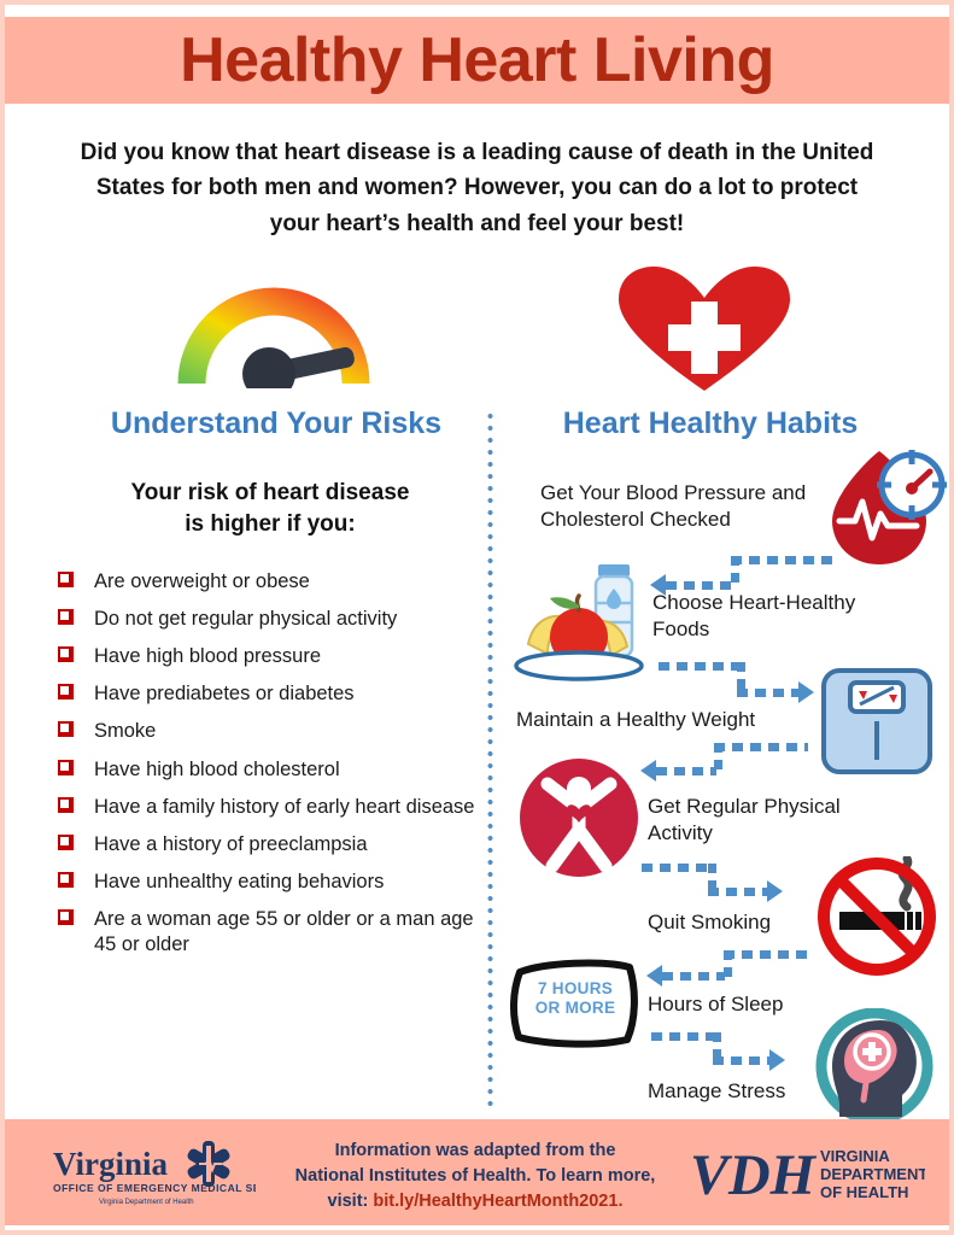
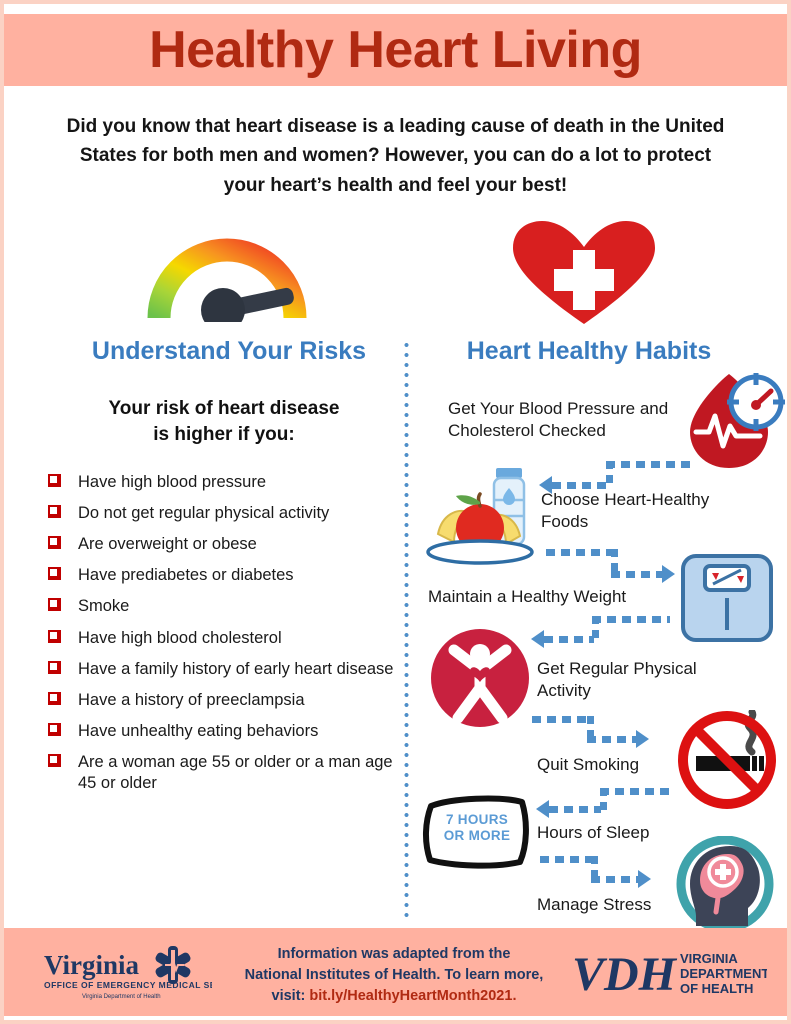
  Healthy Heart Living
  Did you know that heart disease is a leading cause of death in the United States for both men and women? However, you can do a lot to protect your heart’s health and feel your best!
  Understand Your Risks
  Heart Healthy Habits
  Your risk of heart disease
  is higher if you:
- Are overweight or obese
+ Have high blood pressure
  Do not get regular physical activity
- Have high blood pressure
+ Are overweight or obese
  Have prediabetes or diabetes
  Smoke
  Have high blood cholesterol
  Have a family history of early heart disease
  Have a history of preeclampsia
  Have unhealthy eating behaviors
  Are a woman age 55 or older or a man age 45 or older
  Get Your Blood Pressure and Cholesterol Checked
  Choose Heart-Healthy Foods
  Maintain a Healthy Weight
  Get Regular Physical Activity
  Quit Smoking
  7 HOURS
  OR MORE
  Hours of Sleep
  Manage Stress
  Virginia
  OFFICE OF EMERGENCY MEDICAL S
  Information was adapted from the
  National Institutes of Health. To learn more,
  visit: bit.ly/HealthyHeartMonth2021.
  VDH
  VIRGINIA
  DEPARTMENT
  OF HEALTH
